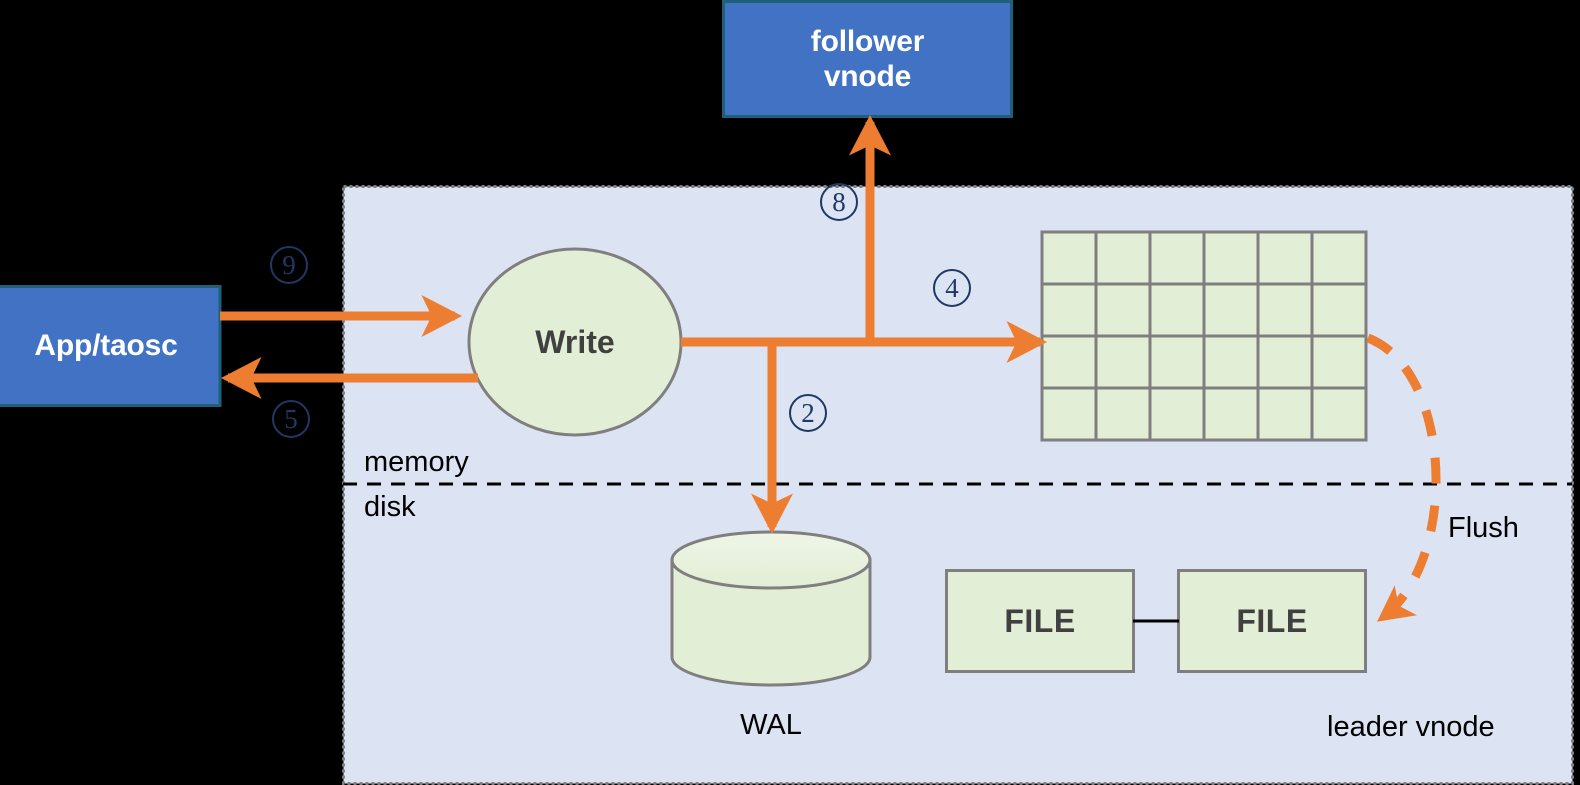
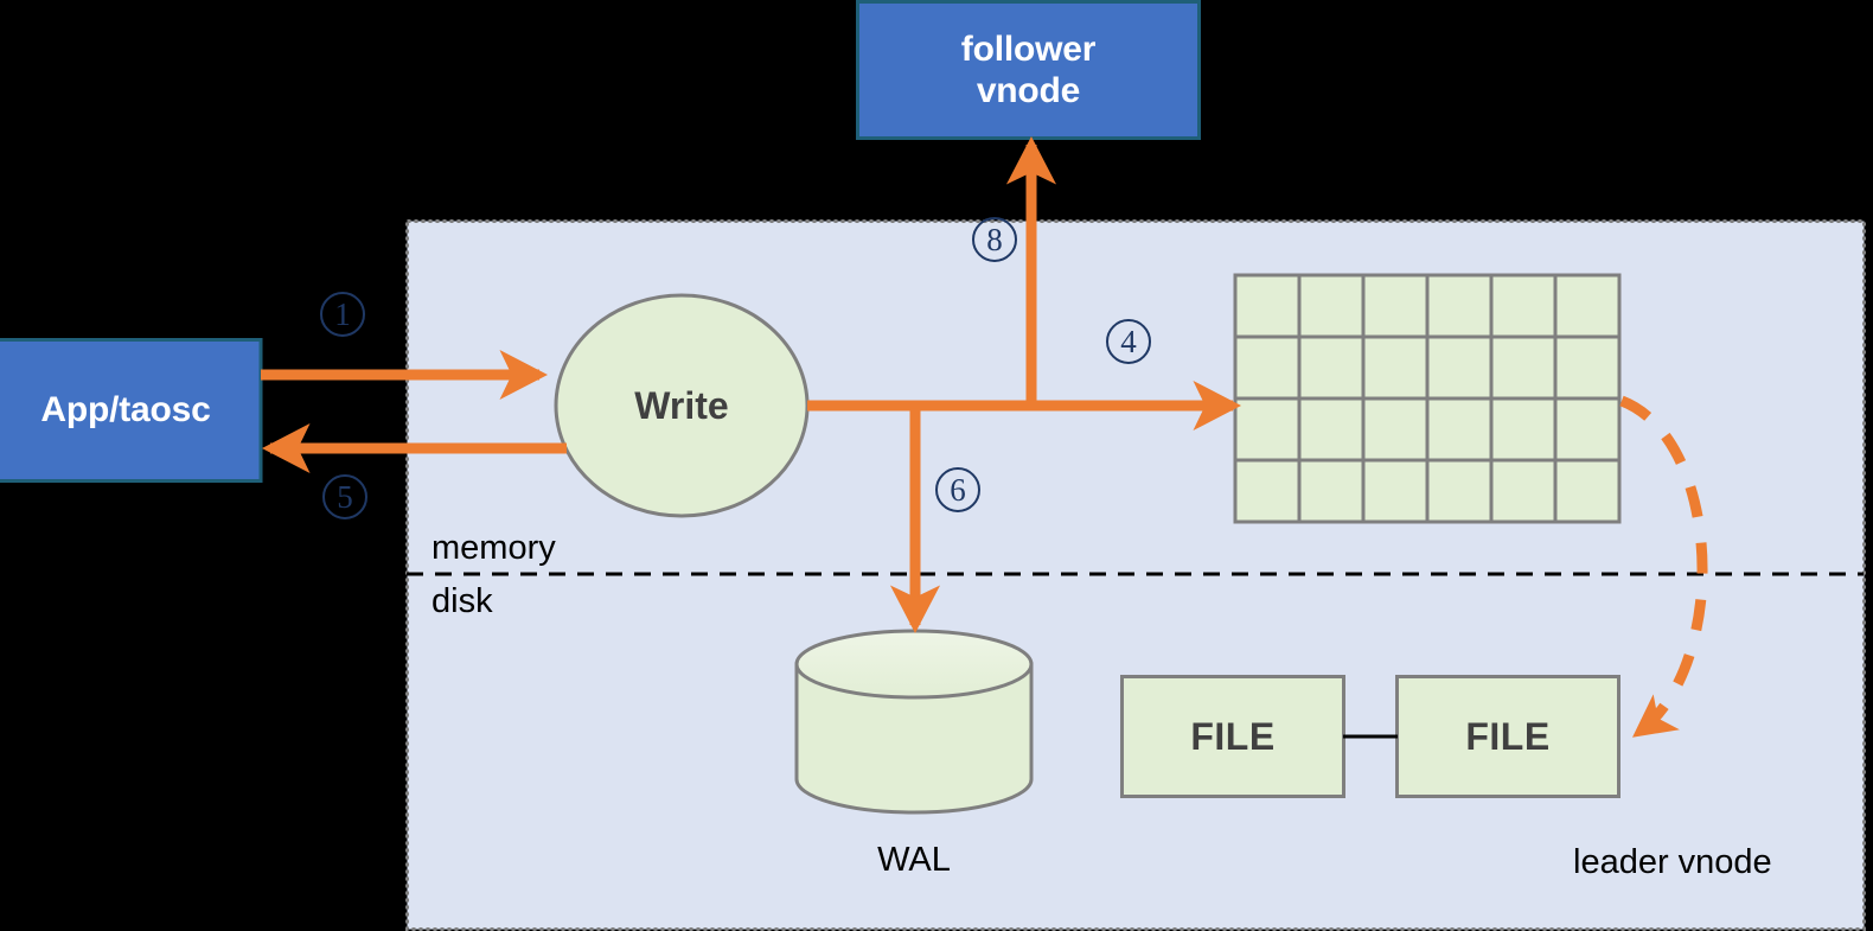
  App/taosc
  follower
  vnode
  Write
  FILE
  FILE
  memory
  disk
  WAL
- Flush
  leader vnode
- 9
+ 1
- 2
+ 6
  8
  4
  5
